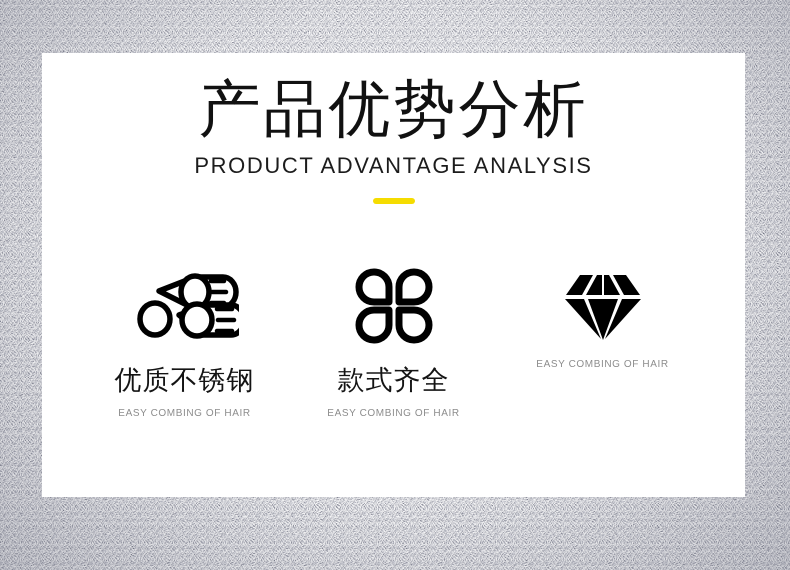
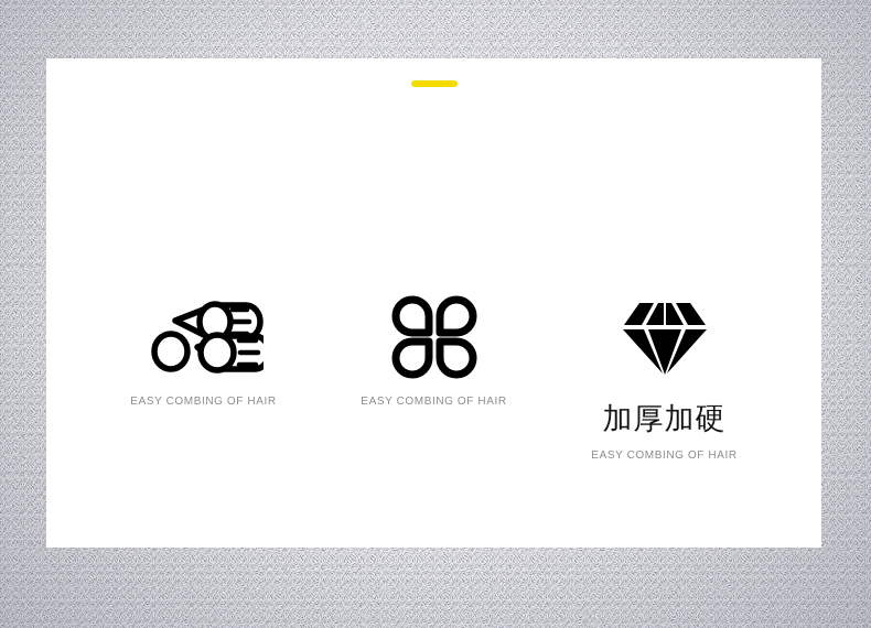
- 产品优势分析
- PRODUCT ADVANTAGE ANALYSIS
- 优质不锈钢
  EASY COMBING OF HAIR
- 款式齐全
  EASY COMBING OF HAIR
+ 加厚加硬
  EASY COMBING OF HAIR
